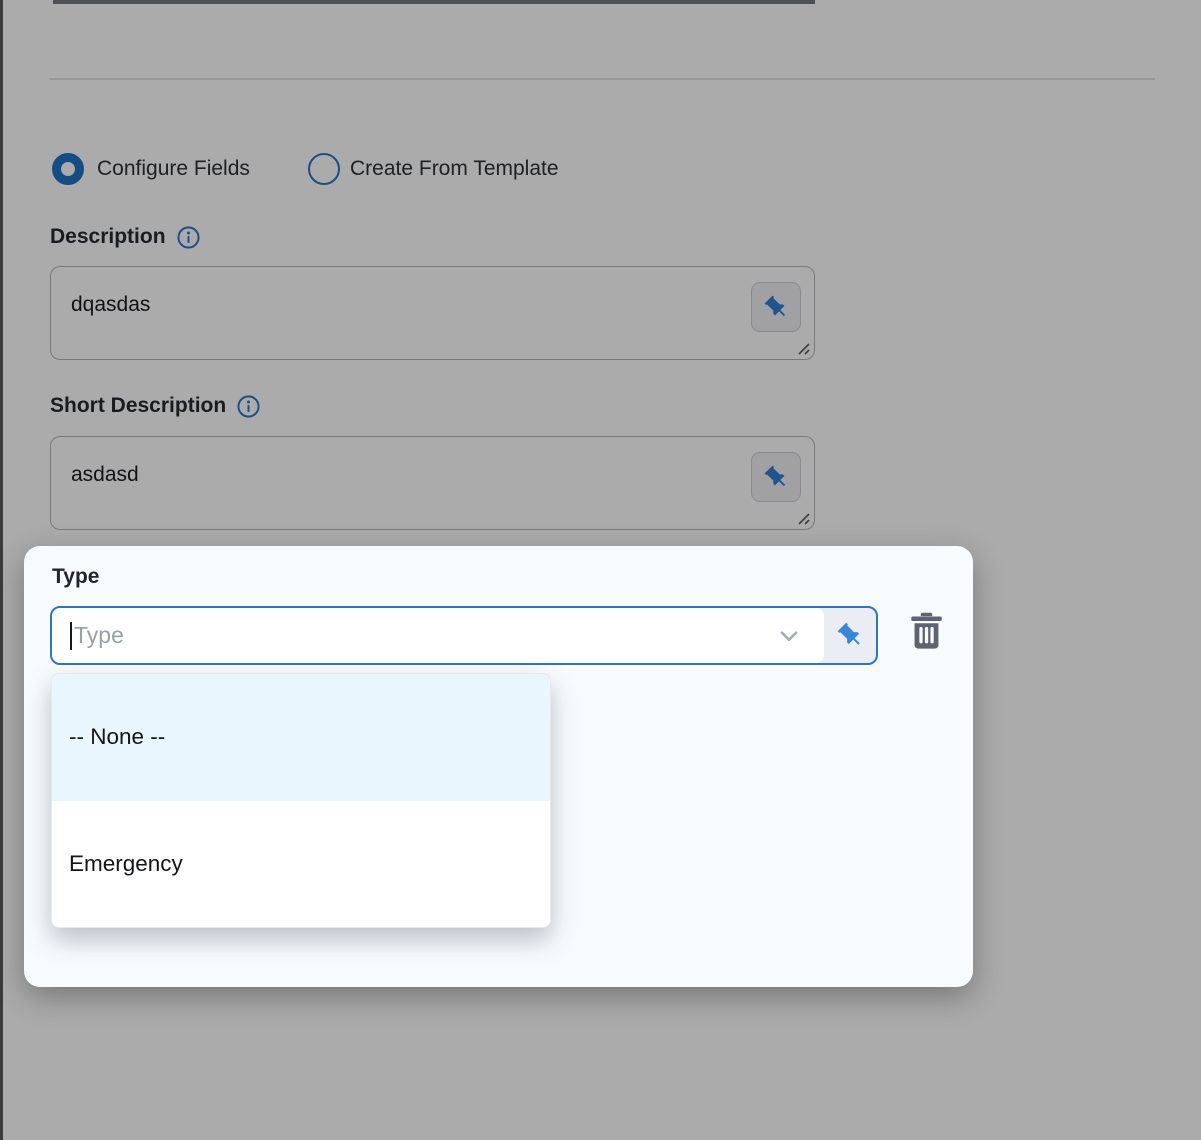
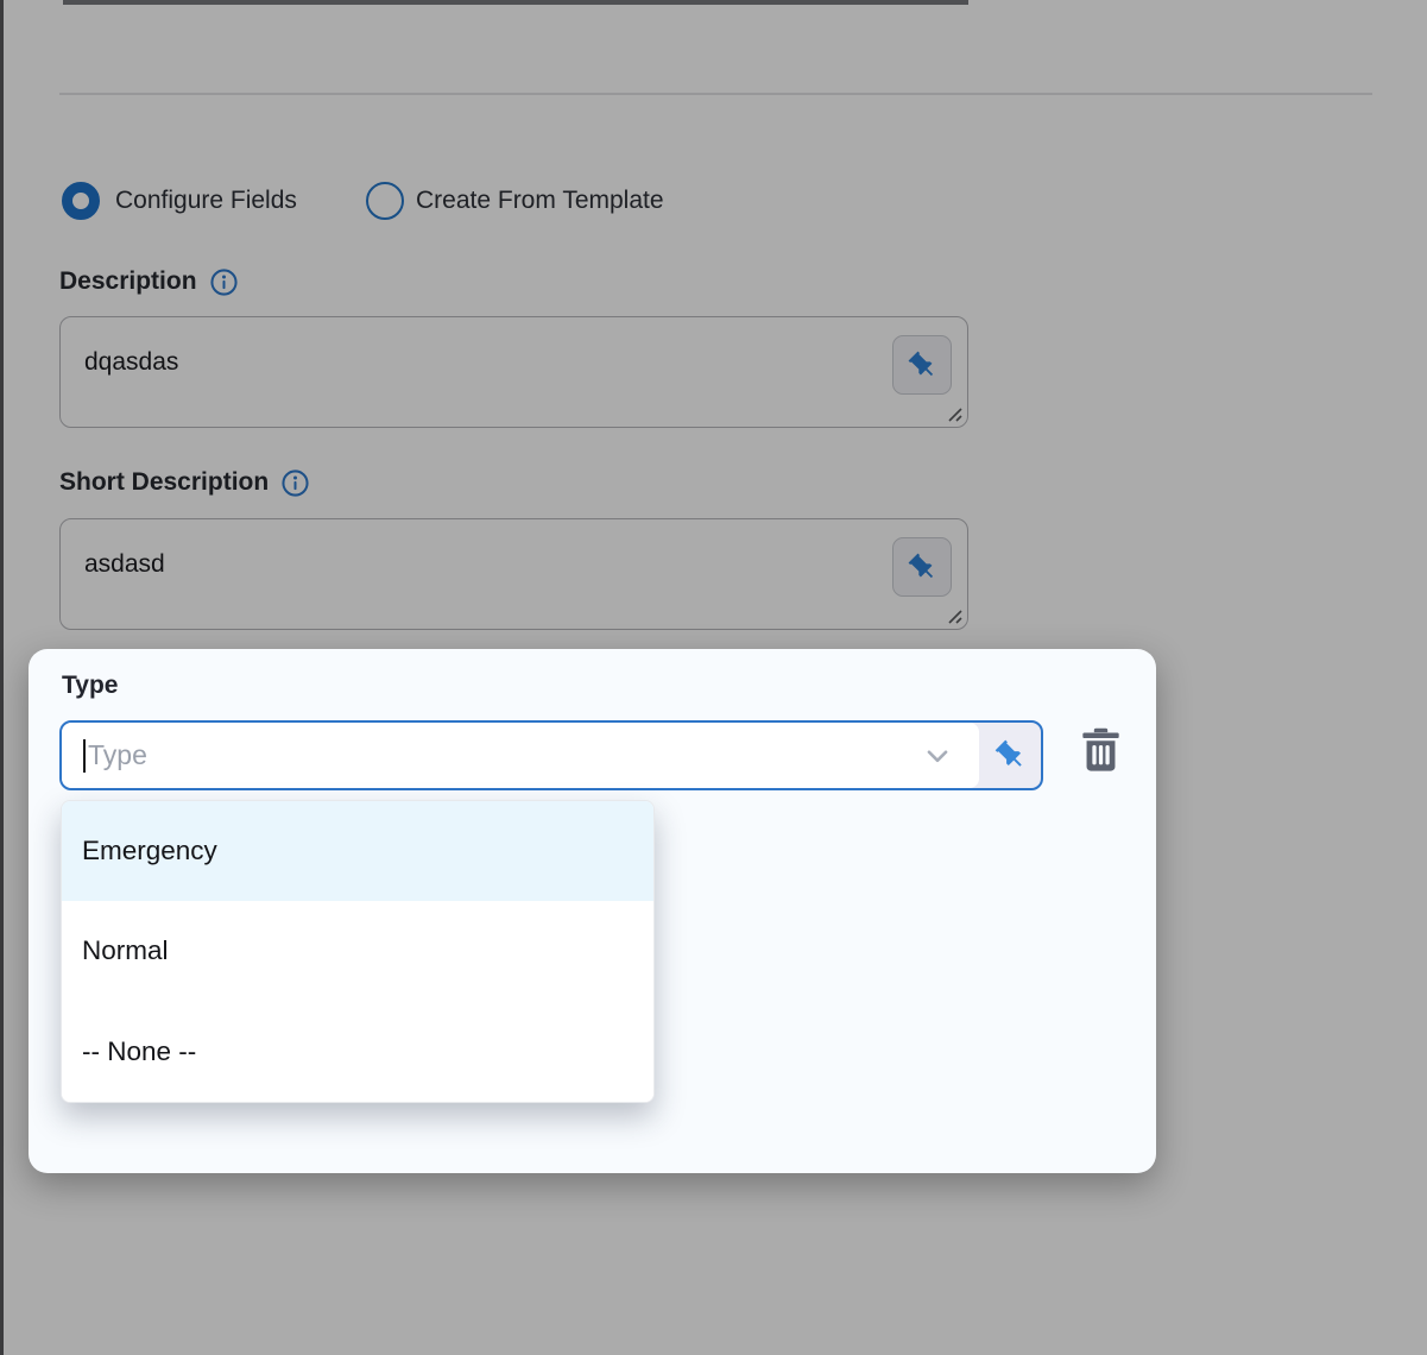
  Configure Fields
  Create From Template
  Description
  dqasdas
  Short Description
  asdasd
  Type
  Type
- -- None --
+ Emergency
+ Normal
- Emergency
+ -- None --
